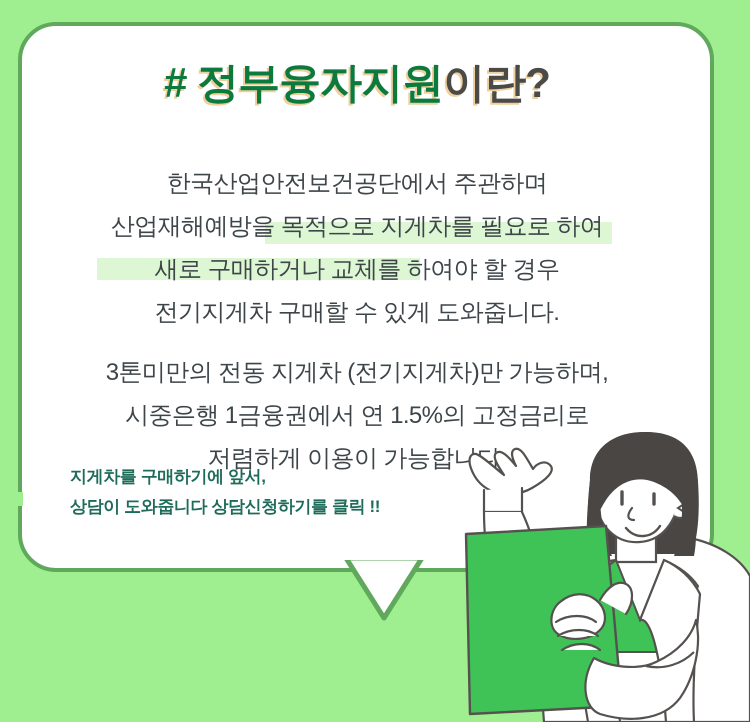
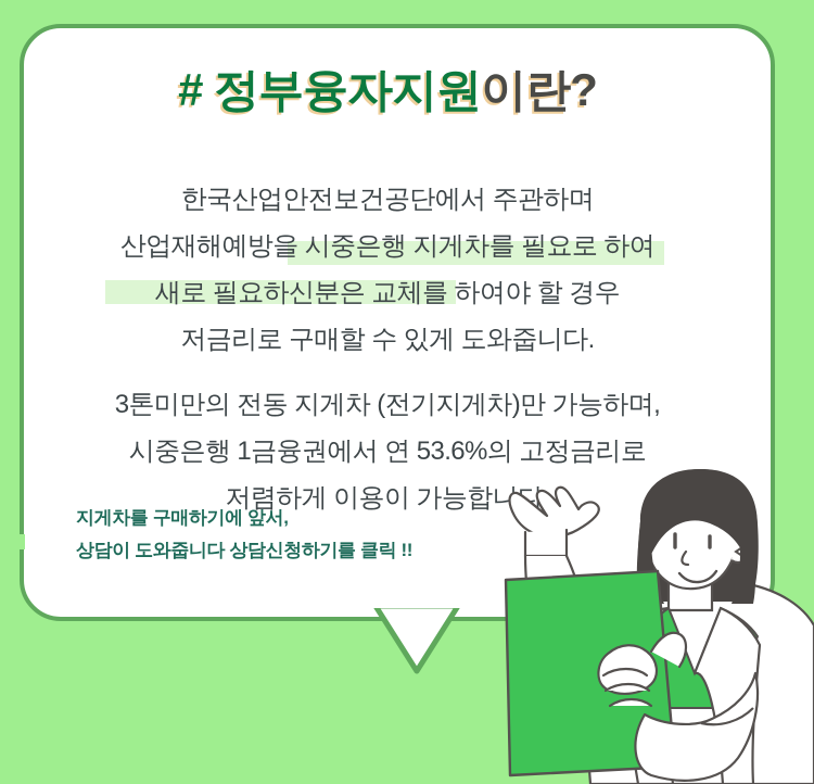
  # 정부융자지원이란?
  한국산업안전보건공단에서 주관하며
- 산업재해예방을 목적으로 지게차를 필요로 하여
+ 산업재해예방을 시중은행 지게차를 필요로 하여
- 새로 구매하거나 교체를 하여야 할 경우
+ 새로 필요하신분은 교체를 하여야 할 경우
- 전기지게차 구매할 수 있게 도와줍니다.
+ 저금리로 구매할 수 있게 도와줍니다.
  3톤미만의 전동 지게차 (전기지게차)만 가능하며,
- 시중은행 1금융권에서 연 1.5%의 고정금리로
+ 시중은행 1금융권에서 연 53.6%의 고정금리로
  저렴하게 이용이 가능합니다
  지게차를 구매하기에 앞서,
  상담이 도와줍니다 상담신청하기를 클릭 !!
